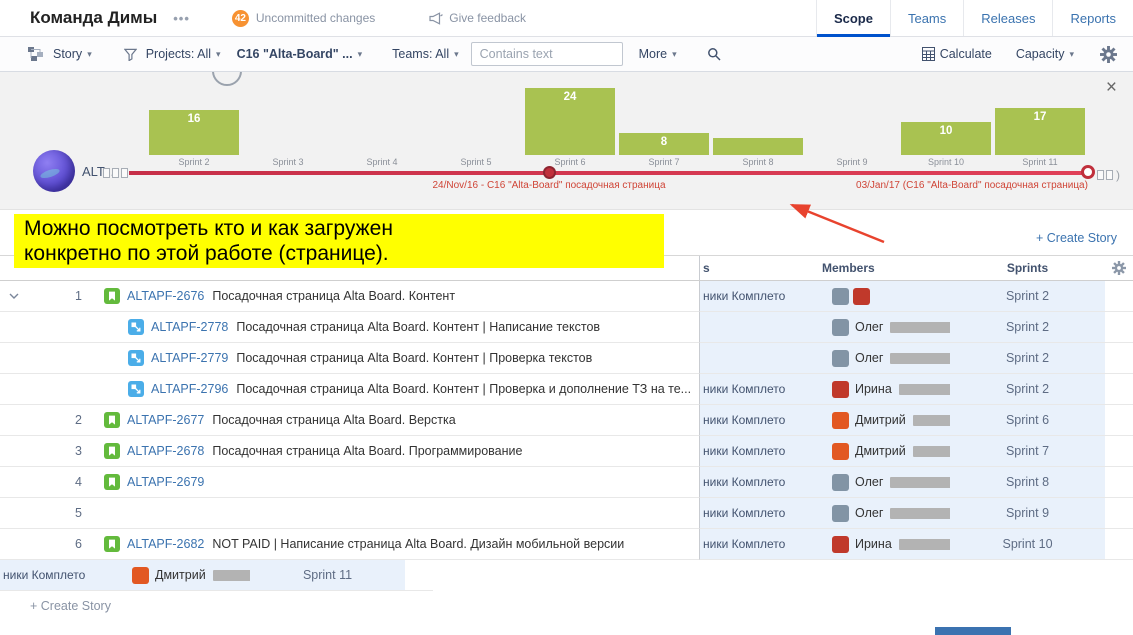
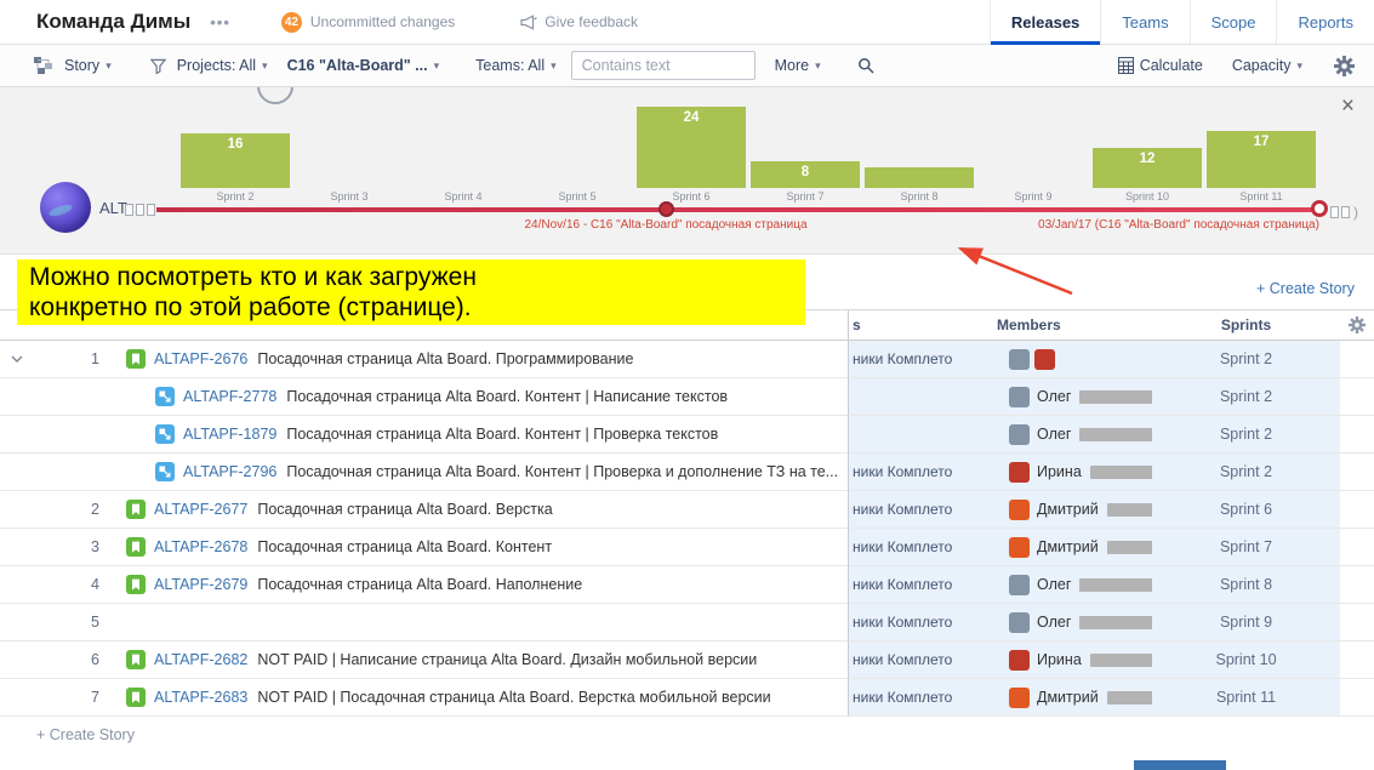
  Команда Димы
  •••
  42
  Uncommitted changes
  Give feedback
- Scope
+ Releases
  Teams
- Releases
+ Scope
  Reports
  Story
  ▾
  Projects: All
  ▾
  C16 "Alta-Board" ...
  ▾
  Teams: All
  ▾
  Contains text
  More
  ▾
  Calculate
  Capacity
  ▾
  ×
  16
  24
  8
- 10
+ 12
  17
  Sprint 2
  Sprint 3
  Sprint 4
  Sprint 5
  Sprint 6
  Sprint 7
  Sprint 8
  Sprint 9
  Sprint 10
  Sprint 11
  )
  24/Nov/16 - C16 "Alta-Board" посадочная страница
  03/Jan/17 (C16 "Alta-Board" посадочная страница)
  + Create Story
  Можно посмотреть кто и как загружен
  конкретно по этой работе (странице).
  s
  Members
  Sprints
  1
  ALTAPF-2676
- Посадочная страница Alta Board. Контент
+ Посадочная страница Alta Board. Программирование
  ники Комплето
  Sprint 2
  ALTAPF-2778
  Посадочная страница Alta Board. Контент | Написание текстов
  Олег
  Sprint 2
- ALTAPF-2779
+ ALTAPF-1879
  Посадочная страница Alta Board. Контент | Проверка текстов
  Олег
  Sprint 2
  ALTAPF-2796
  Посадочная страница Alta Board. Контент | Проверка и дополнение ТЗ на те...
  ники Комплето
  Ирина
  Sprint 2
  2
  ALTAPF-2677
  Посадочная страница Alta Board. Верстка
  ники Комплето
  Дмитрий
  Sprint 6
  3
  ALTAPF-2678
- Посадочная страница Alta Board. Программирование
+ Посадочная страница Alta Board. Контент
  ники Комплето
  Дмитрий
  Sprint 7
  4
  ALTAPF-2679
+ Посадочная страница Alta Board. Наполнение
  ники Комплето
  Олег
  Sprint 8
  5
  ники Комплето
  Олег
  Sprint 9
  6
  ALTAPF-2682
  NOT PAID | Написание страница Alta Board. Дизайн мобильной версии
  ники Комплето
  Ирина
  Sprint 10
+ 7
+ ALTAPF-2683
+ NOT PAID | Посадочная страница Alta Board. Верстка мобильной версии
  ники Комплето
  Дмитрий
  Sprint 11
  + Create Story
